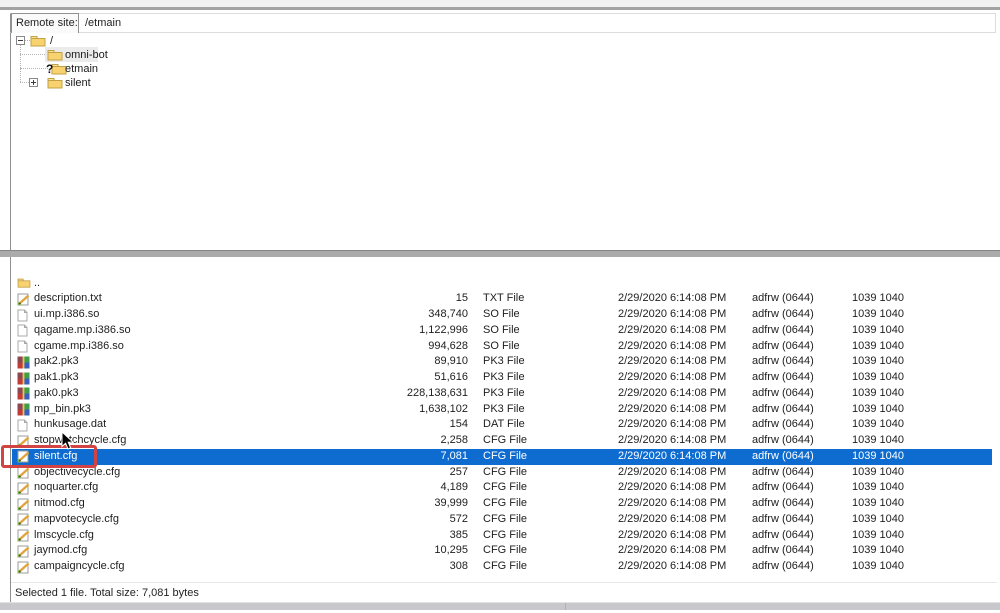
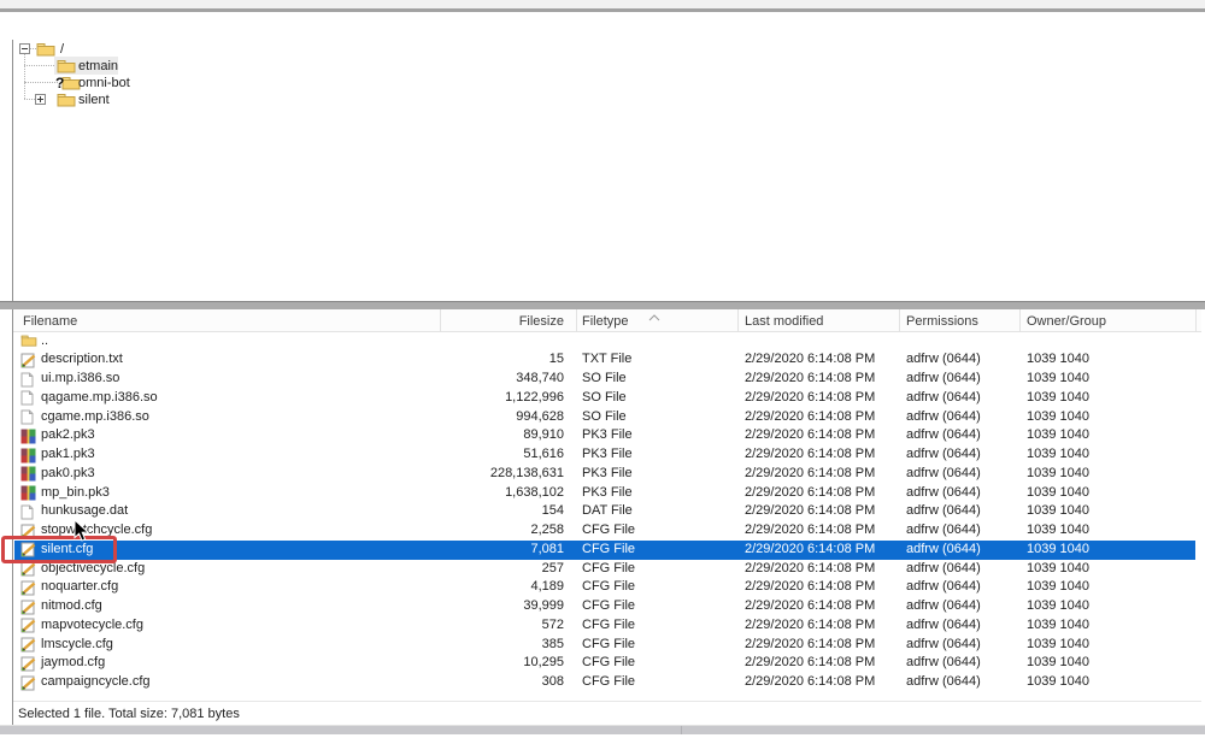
- Remote site:
- /etmain
  /
- omni-bot
+ etmain
  ?
- etmain
+ omni-bot
  silent
+ Filename
+ Filesize
+ Filetype
+ Last modified
+ Permissions
+ Owner/Group
  ..
  description.txt
  15
  TXT File
  2/29/2020 6:14:08 PM
  adfrw (0644)
  1039 1040
  ui.mp.i386.so
  348,740
  SO File
  2/29/2020 6:14:08 PM
  adfrw (0644)
  1039 1040
  qagame.mp.i386.so
  1,122,996
  SO File
  2/29/2020 6:14:08 PM
  adfrw (0644)
  1039 1040
  cgame.mp.i386.so
  994,628
  SO File
  2/29/2020 6:14:08 PM
  adfrw (0644)
  1039 1040
  pak2.pk3
  89,910
  PK3 File
  2/29/2020 6:14:08 PM
  adfrw (0644)
  1039 1040
  pak1.pk3
  51,616
  PK3 File
  2/29/2020 6:14:08 PM
  adfrw (0644)
  1039 1040
  pak0.pk3
  228,138,631
  PK3 File
  2/29/2020 6:14:08 PM
  adfrw (0644)
  1039 1040
  mp_bin.pk3
  1,638,102
  PK3 File
  2/29/2020 6:14:08 PM
  adfrw (0644)
  1039 1040
  hunkusage.dat
  154
  DAT File
  2/29/2020 6:14:08 PM
  adfrw (0644)
  1039 1040
  stopwchcycle.cfg
  2,258
  CFG File
  2/29/2020 6:14:08 PM
  adfrw (0644)
  1039 1040
  silent.cfg
  7,081
  CFG File
  2/29/2020 6:14:08 PM
  adfrw (0644)
  1039 1040
  objectivecycle.cfg
  257
  CFG File
  2/29/2020 6:14:08 PM
  adfrw (0644)
  1039 1040
  noquarter.cfg
  4,189
  CFG File
  2/29/2020 6:14:08 PM
  adfrw (0644)
  1039 1040
  nitmod.cfg
  39,999
  CFG File
  2/29/2020 6:14:08 PM
  adfrw (0644)
  1039 1040
  mapvotecycle.cfg
  572
  CFG File
  2/29/2020 6:14:08 PM
  adfrw (0644)
  1039 1040
  lmscycle.cfg
  385
  CFG File
  2/29/2020 6:14:08 PM
  adfrw (0644)
  1039 1040
  jaymod.cfg
  10,295
  CFG File
  2/29/2020 6:14:08 PM
  adfrw (0644)
  1039 1040
  campaigncycle.cfg
  308
  CFG File
  2/29/2020 6:14:08 PM
  adfrw (0644)
  1039 1040
  Selected 1 file. Total size: 7,081 bytes
